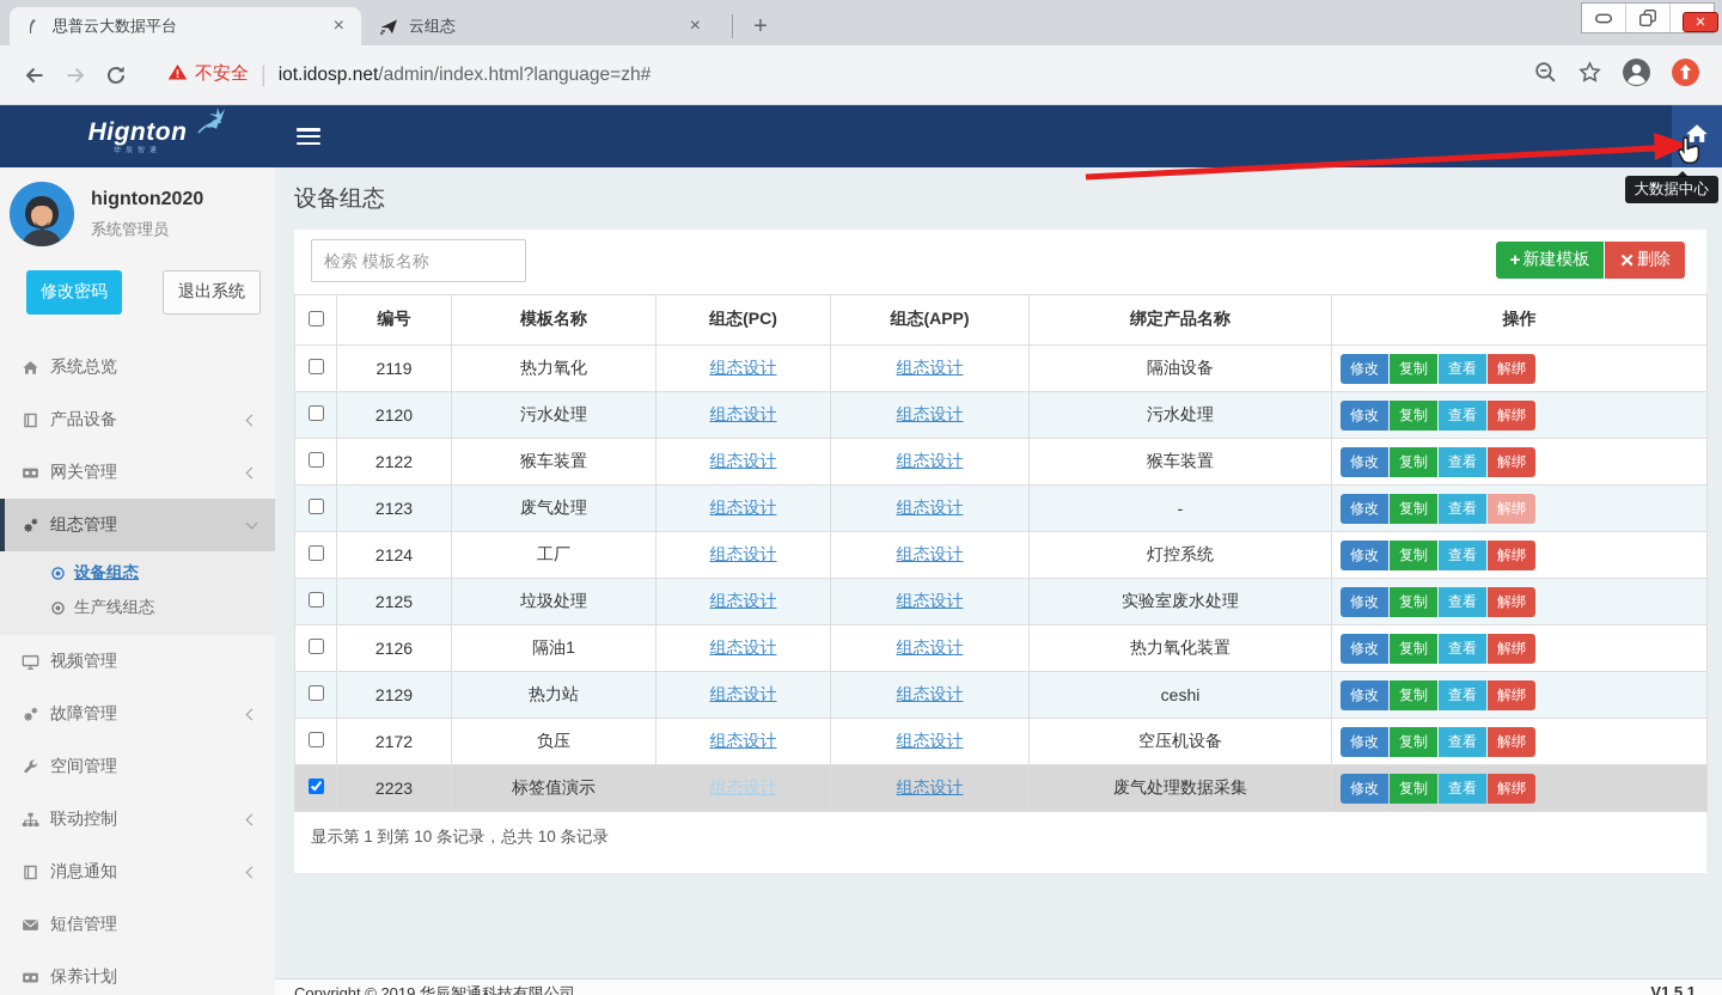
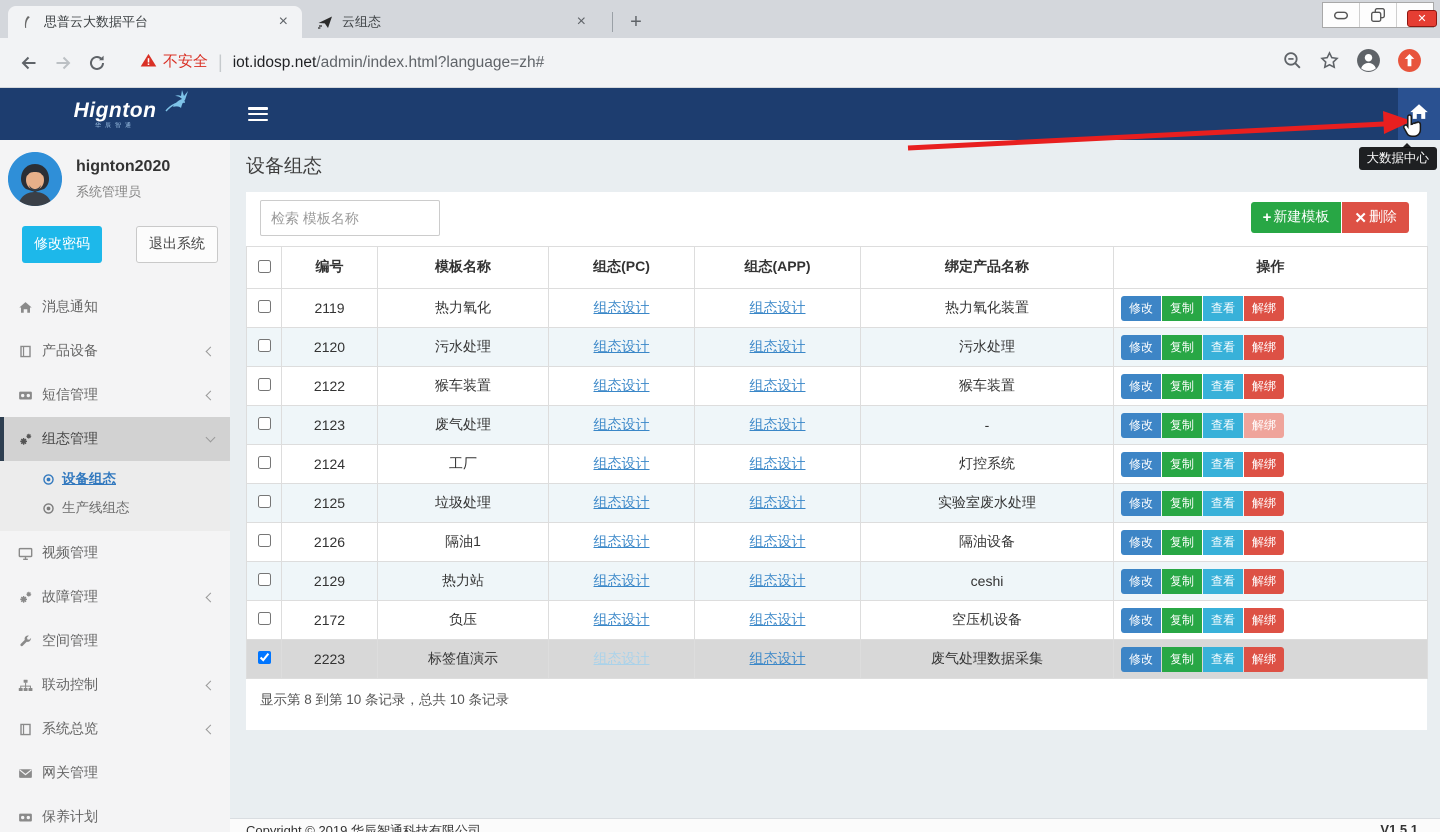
  思普云大数据平台
  ×
  云组态
  ×
  +
  ✕
  不安全
  |
  iot.idosp.net/admin/index.html?language=zh#
  Hignton
  大数据中心
  hignton2020
  系统管理员
  修改密码
  退出系统
- 系统总览
+ 消息通知
  产品设备
- 网关管理
+ 短信管理
  组态管理
  设备组态
  生产线组态
  视频管理
  故障管理
  空间管理
  联动控制
- 消息通知
+ 系统总览
- 短信管理
+ 网关管理
  保养计划
  设备组态
  检索 模板名称
  +
  新建模板
  ✕
  删除
  	编号	模板名称	组态(PC)	组态(APP)	绑定产品名称	操作
- 	2119	热力氧化	组态设计	组态设计	隔油设备	修改 复制 查看 解绑
+ 	2119	热力氧化	组态设计	组态设计	热力氧化装置	修改 复制 查看 解绑
  	2120	污水处理	组态设计	组态设计	污水处理	修改 复制 查看 解绑
  	2122	猴车装置	组态设计	组态设计	猴车装置	修改 复制 查看 解绑
  	2123	废气处理	组态设计	组态设计	-	修改 复制 查看 解绑
  	2124	工厂	组态设计	组态设计	灯控系统	修改 复制 查看 解绑
  	2125	垃圾处理	组态设计	组态设计	实验室废水处理	修改 复制 查看 解绑
- 	2126	隔油1	组态设计	组态设计	热力氧化装置	修改 复制 查看 解绑
+ 	2126	隔油1	组态设计	组态设计	隔油设备	修改 复制 查看 解绑
  	2129	热力站	组态设计	组态设计	ceshi	修改 复制 查看 解绑
  	2172	负压	组态设计	组态设计	空压机设备	修改 复制 查看 解绑
  	2223	标签值演示	组态设计	组态设计	废气处理数据采集	修改 复制 查看 解绑
- 显示第 1 到第 10 条记录，总共 10 条记录
+ 显示第 8 到第 10 条记录，总共 10 条记录
  Copyright © 2019 华辰智通科技有限公司
  V1.5.1
